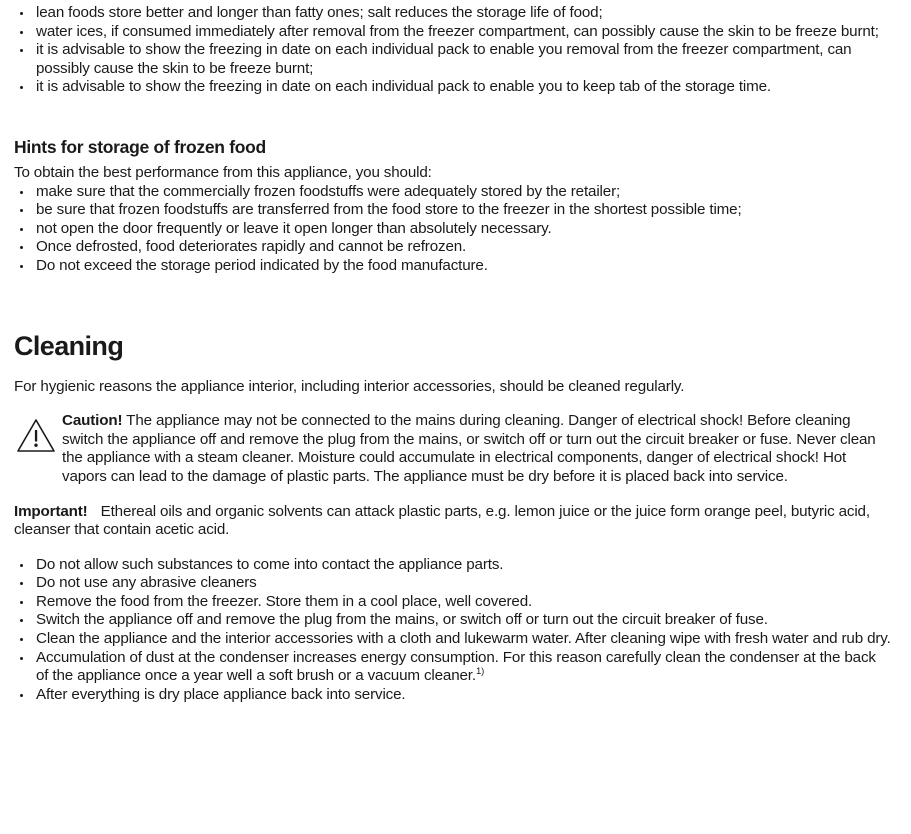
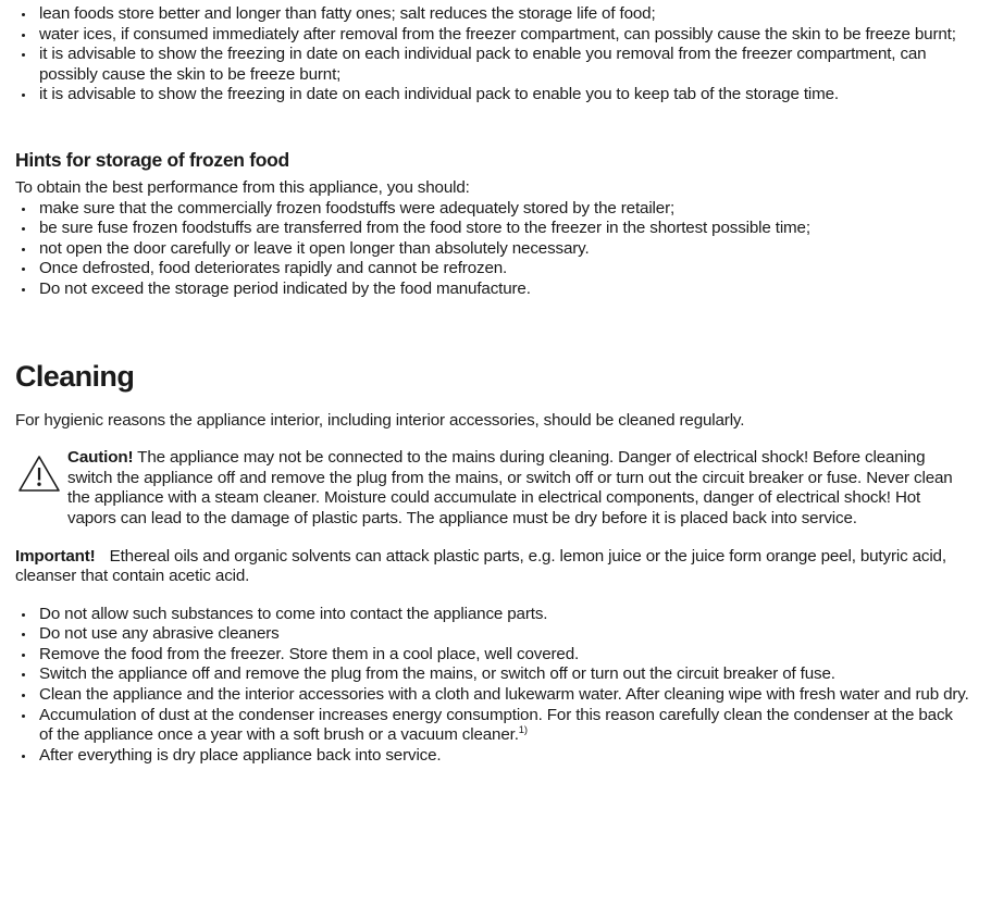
  lean foods store better and longer than fatty ones; salt reduces the storage life of food;
  water ices, if consumed immediately after removal from the freezer compartment, can possibly cause the skin to be freeze burnt;
  it is advisable to show the freezing in date on each individual pack to enable you removal from the freezer compartment, can possibly cause the skin to be freeze burnt;
  it is advisable to show the freezing in date on each individual pack to enable you to keep tab of the storage time.
  Hints for storage of frozen food
  To obtain the best performance from this appliance, you should:
  make sure that the commercially frozen foodstuffs were adequately stored by the retailer;
- be sure that frozen foodstuffs are transferred from the food store to the freezer in the shortest possible time;
+ be sure fuse frozen foodstuffs are transferred from the food store to the freezer in the shortest possible time;
- not open the door frequently or leave it open longer than absolutely necessary.
+ not open the door carefully or leave it open longer than absolutely necessary.
  Once defrosted, food deteriorates rapidly and cannot be refrozen.
  Do not exceed the storage period indicated by the food manufacture.
  Cleaning
  For hygienic reasons the appliance interior, including interior accessories, should be cleaned regularly.
  Caution! The appliance may not be connected to the mains during cleaning. Danger of electrical shock! Before cleaning switch the appliance off and remove the plug from the mains, or switch off or turn out the circuit breaker or fuse. Never clean the appliance with a steam cleaner. Moisture could accumulate in electrical components, danger of electrical shock! Hot vapors can lead to the damage of plastic parts. The appliance must be dry before it is placed back into service.
  Important! Ethereal oils and organic solvents can attack plastic parts, e.g. lemon juice or the juice form orange peel, butyric acid, cleanser that contain acetic acid.
  Do not allow such substances to come into contact the appliance parts.
  Do not use any abrasive cleaners
  Remove the food from the freezer. Store them in a cool place, well covered.
  Switch the appliance off and remove the plug from the mains, or switch off or turn out the circuit breaker of fuse.
  Clean the appliance and the interior accessories with a cloth and lukewarm water. After cleaning wipe with fresh water and rub dry.
- Accumulation of dust at the condenser increases energy consumption. For this reason carefully clean the condenser at the back of the appliance once a year well a soft brush or a vacuum cleaner.1)
+ Accumulation of dust at the condenser increases energy consumption. For this reason carefully clean the condenser at the back of the appliance once a year with a soft brush or a vacuum cleaner.1)
  After everything is dry place appliance back into service.
